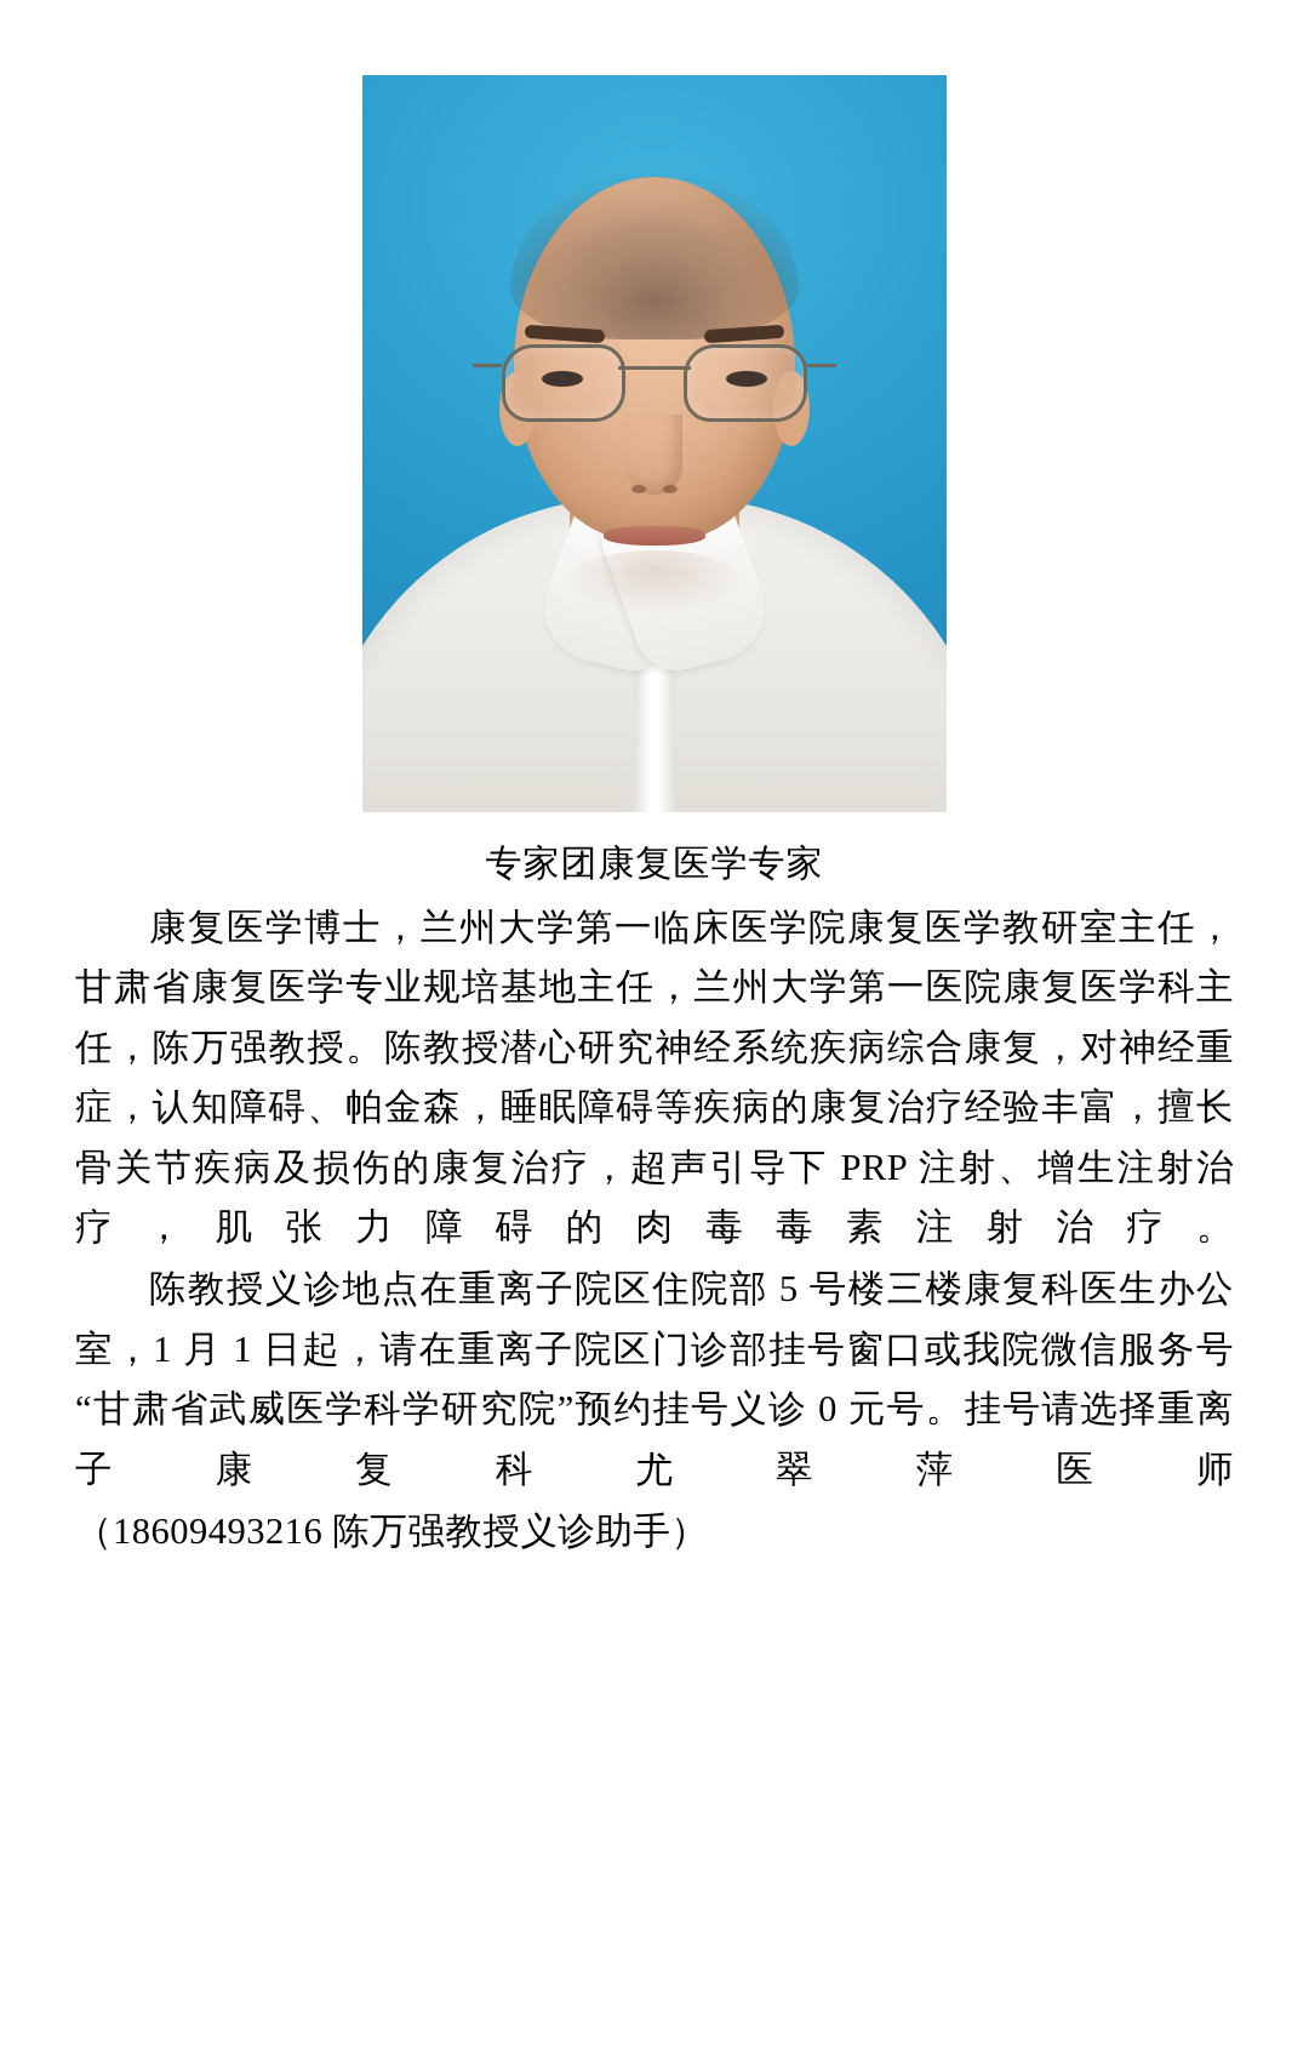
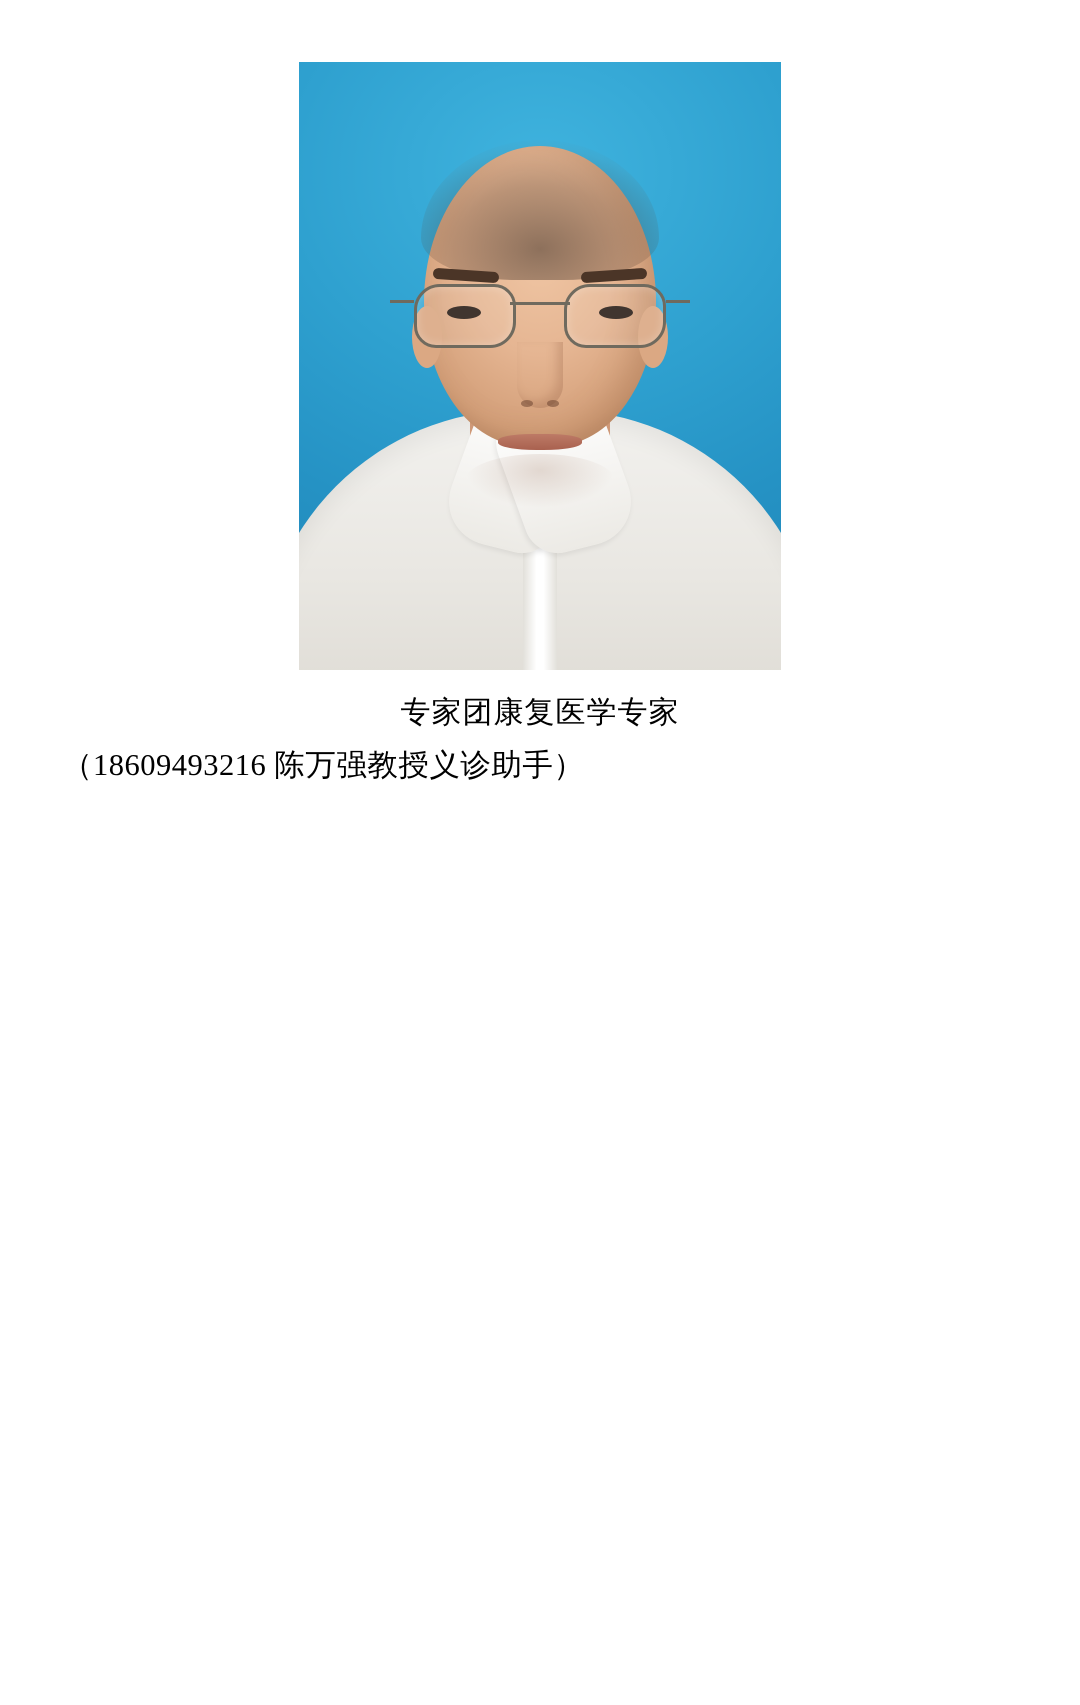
  专家团康复医学专家
- 康复医学博士，兰州大学第一临床医学院康复医学教研室主任，甘肃省康复医学专业规培基地主任，兰州大学第一医院康复医学科主任，陈万强教授。陈教授潜心研究神经系统疾病综合康复，对神经重症，认知障碍、帕金森，睡眠障碍等疾病的康复治疗经验丰富，擅长骨关节疾病及损伤的康复治疗，超声引导下 PRP 注射、增生注射治疗，肌张力障碍的肉毒毒素注射治疗。
- 陈教授义诊地点在重离子院区住院部 5 号楼三楼康复科医生办公室，1 月 1 日起，请在重离子院区门诊部挂号窗口或我院微信服务号“甘肃省武威医学科学研究院”预约挂号义诊 0 元号。挂号请选择重离子康复科尤翠萍医师
  （18609493216 陈万强教授义诊助手）
